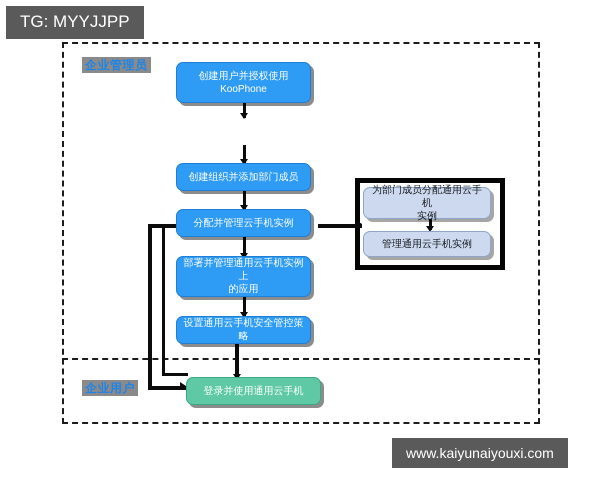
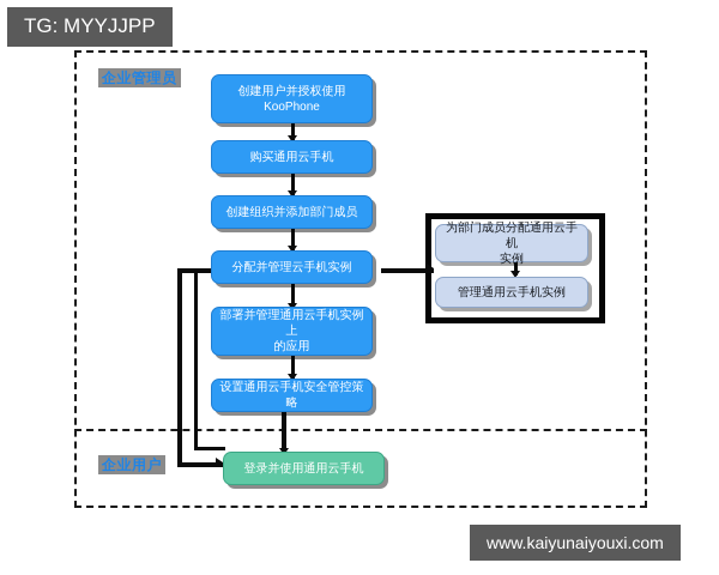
  企业管理员
  企业用户
  创建用户并授权使用
  KooPhone
+ 购买通用云手机
  创建组织并添加部门成员
  分配并管理云手机实例
  部署并管理通用云手机实例上
  的应用
  设置通用云手机安全管控策略
  为部门成员分配通用云手机
  实例
  管理通用云手机实例
  登录并使用通用云手机
  TG: MYYJJPP
  www.kaiyunaiyouxi.com
